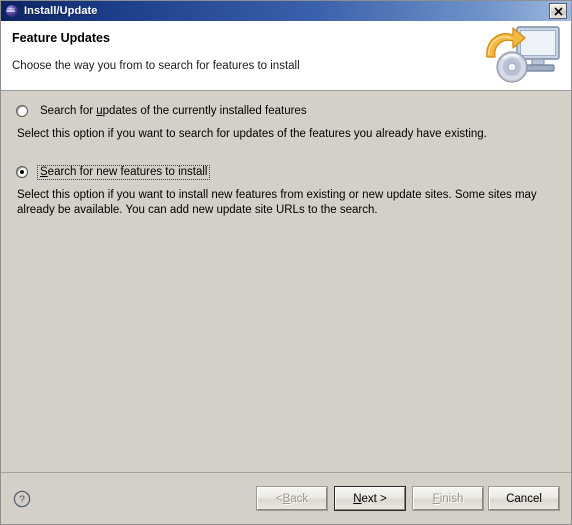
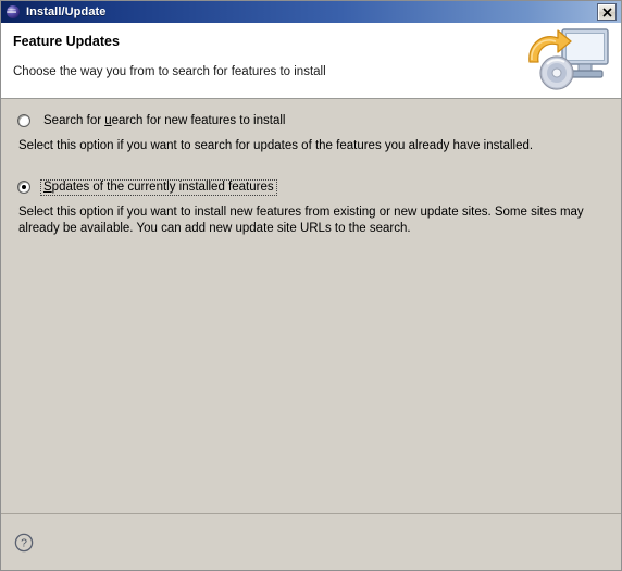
  Install/Update
  Feature Updates
  Choose the way you from to search for features to install
- Search for updates of the currently installed features
+ Search for uearch for new features to install
- Select this option if you want to search for updates of the features you already have existing.
+ Select this option if you want to search for updates of the features you already have installed.
- Search for new features to install
+ Spdates of the currently installed features
  Select this option if you want to install new features from existing or new update sites. Some sites may already be available. You can add new update site URLs to the search.
  ?
- <
- B
- ack
- N
- ext >
- F
- inish
- Cancel
